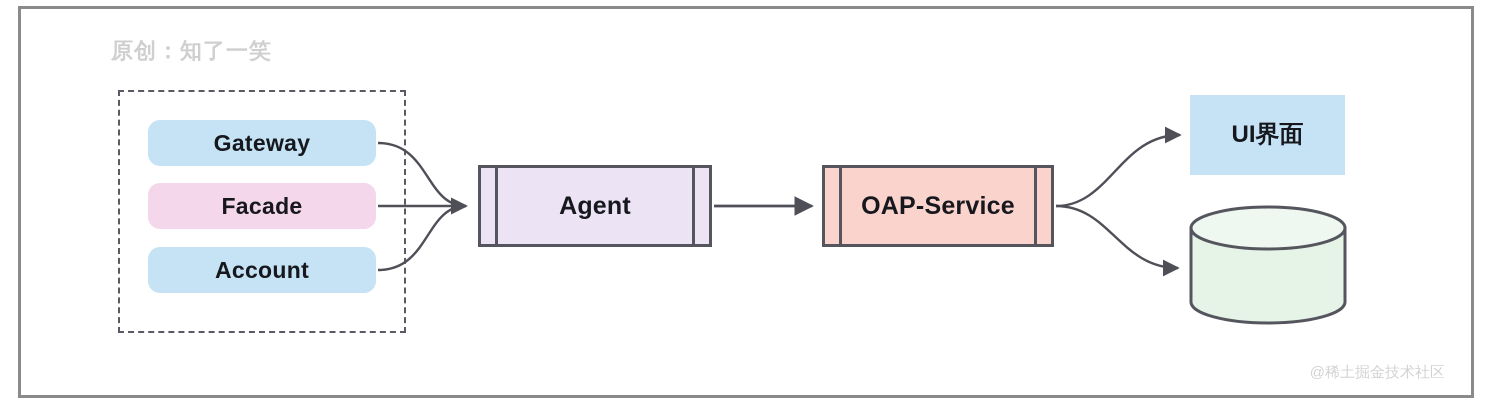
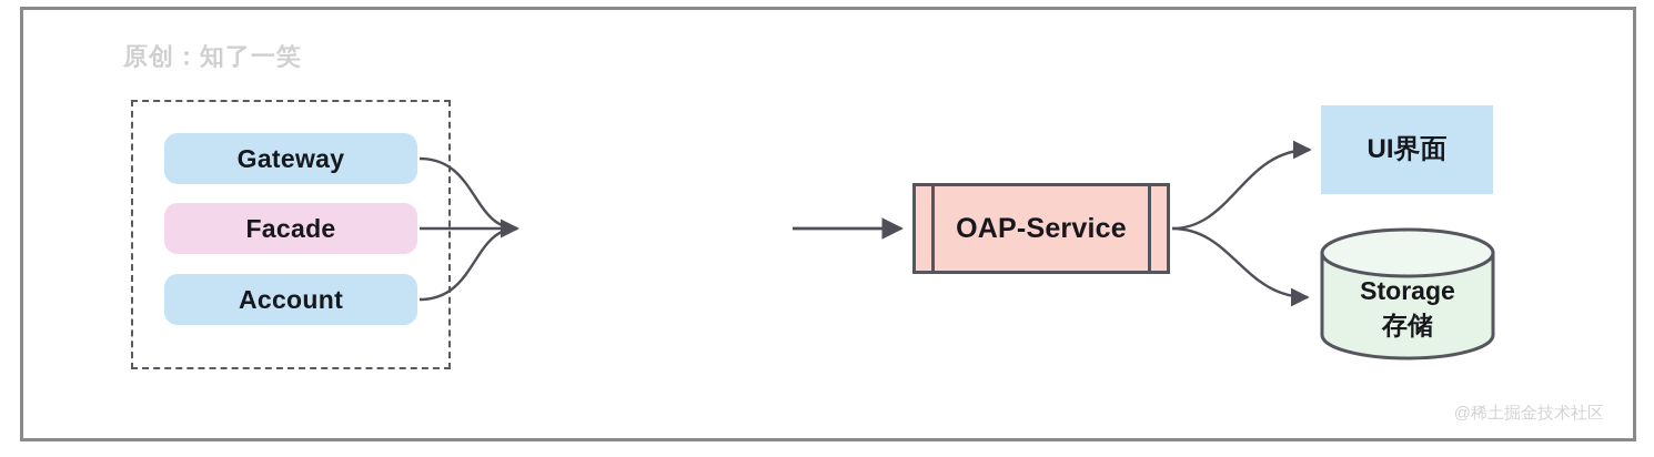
  原创：知了一笑
  @稀土掘金技术社区
  Gateway
  Facade
  Account
- Agent
  OAP-Service
  UI界面
+ Storage
+ 存储
